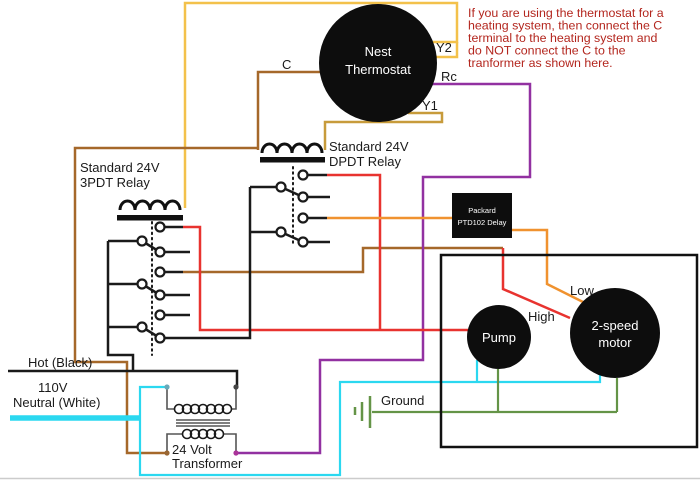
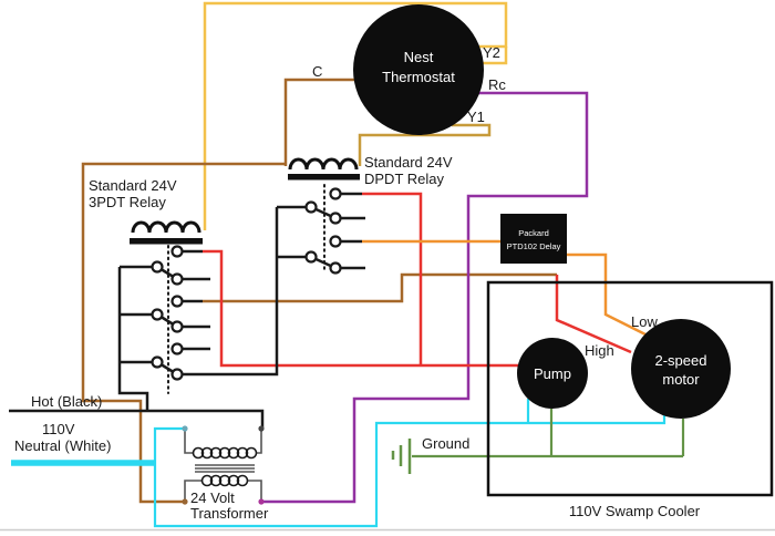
  Nest
  Thermostat
  Packard
  PTD102 Delay
  Pump
  2-speed
  motor
- If you are using the thermostat for a
- heating system, then connect the C
- terminal to the heating system and
- do NOT connect the C to the
- tranformer as shown here.
  Y2
  C
  Rc
  Y1
  Standard 24V
  3PDT Relay
  Standard 24V
  DPDT Relay
  Low
  High
+ 110V Swamp Cooler
  Hot (Black)
  110V
  Neutral (White)
  Ground
  24 Volt
  Transformer
